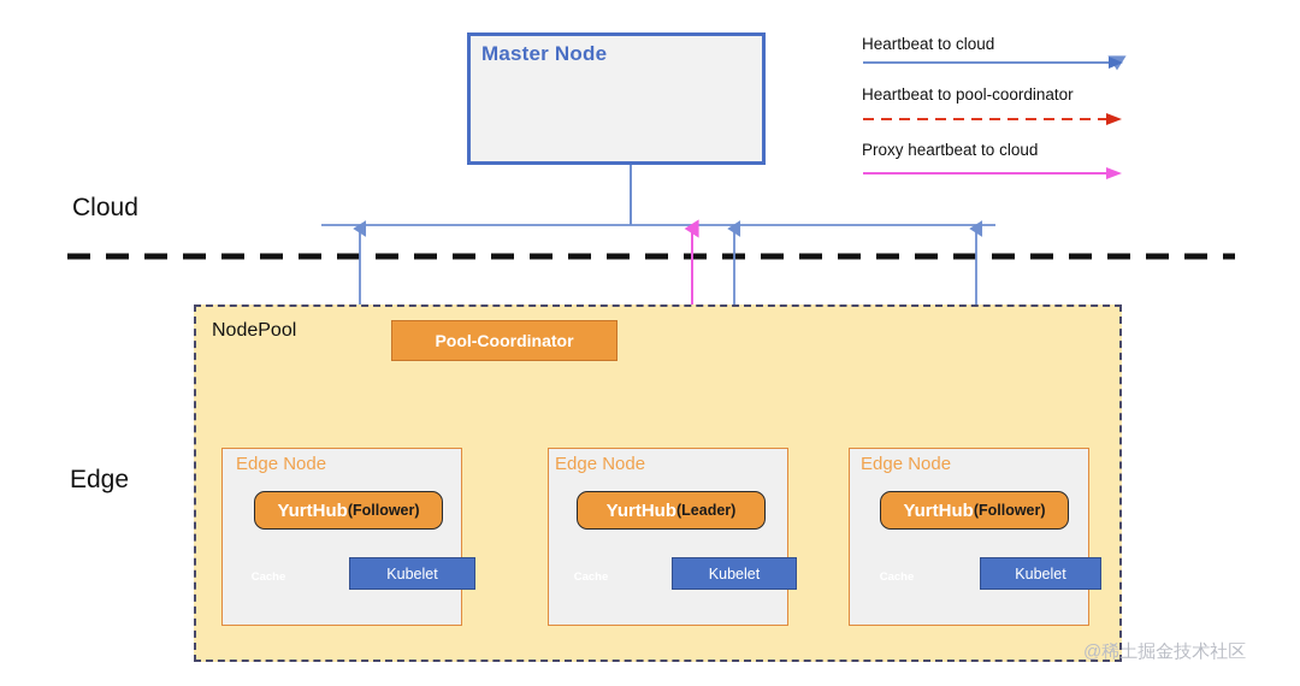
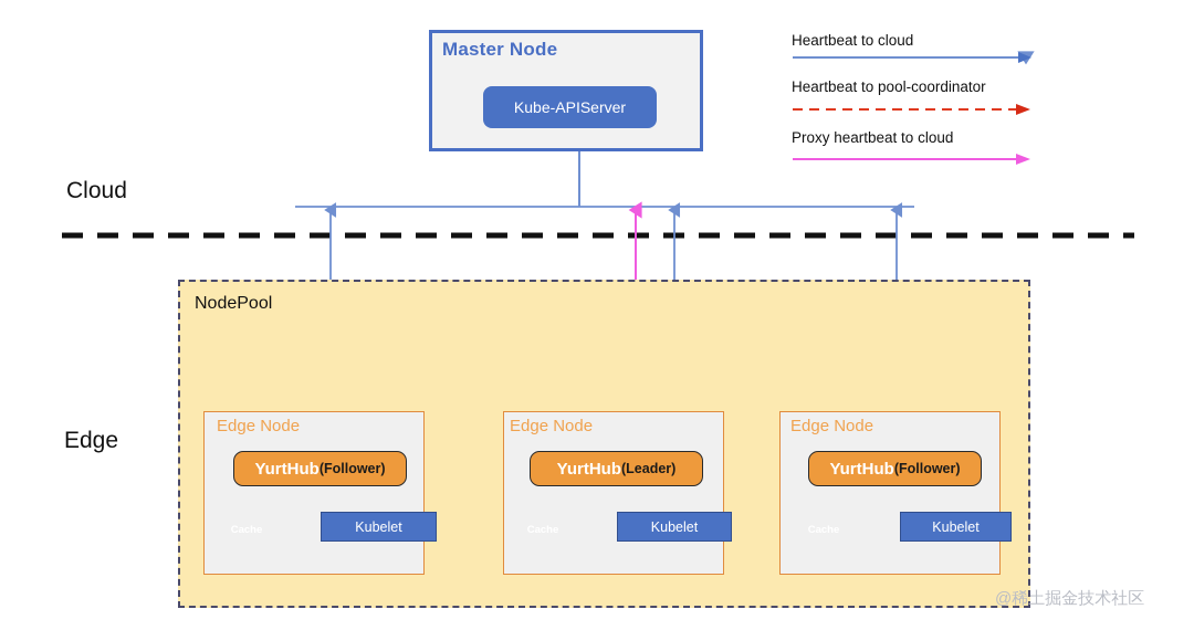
  Master Node
+ Kube-APIServer
  Heartbeat to cloud
  Heartbeat to pool-coordinator
  Proxy heartbeat to cloud
  Cloud
  Edge
  NodePool
- Pool-Coordinator
  Edge Node
  YurtHub
  (Follower)
  Kubelet
  Edge Node
  YurtHub
  (Leader)
  Kubelet
  Edge Node
  YurtHub
  (Follower)
  Kubelet
  @稀土掘金技术社区
